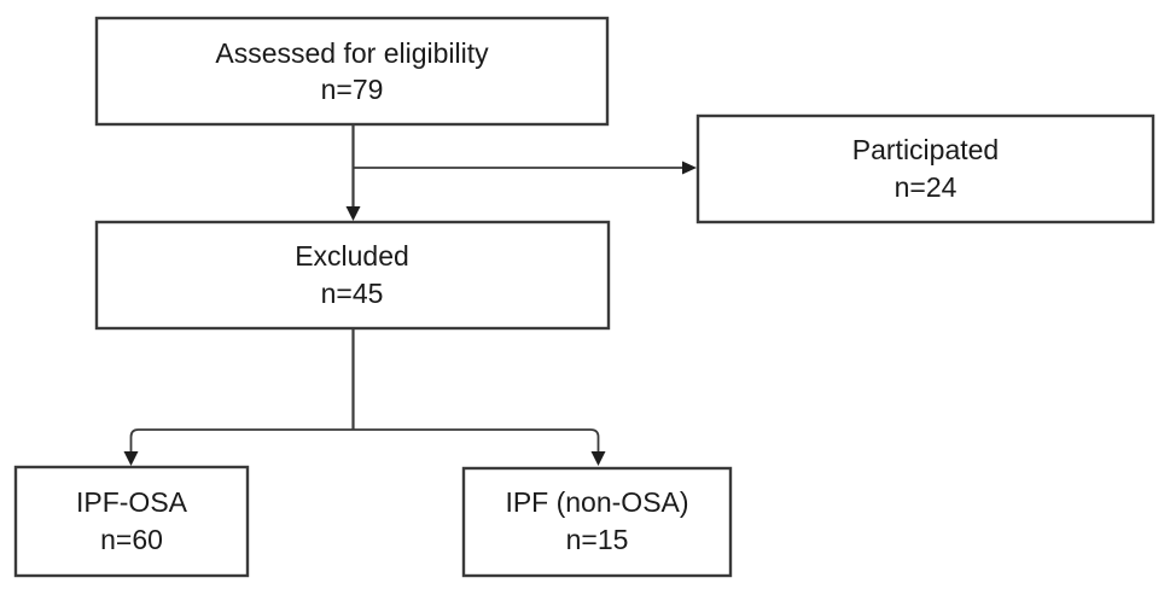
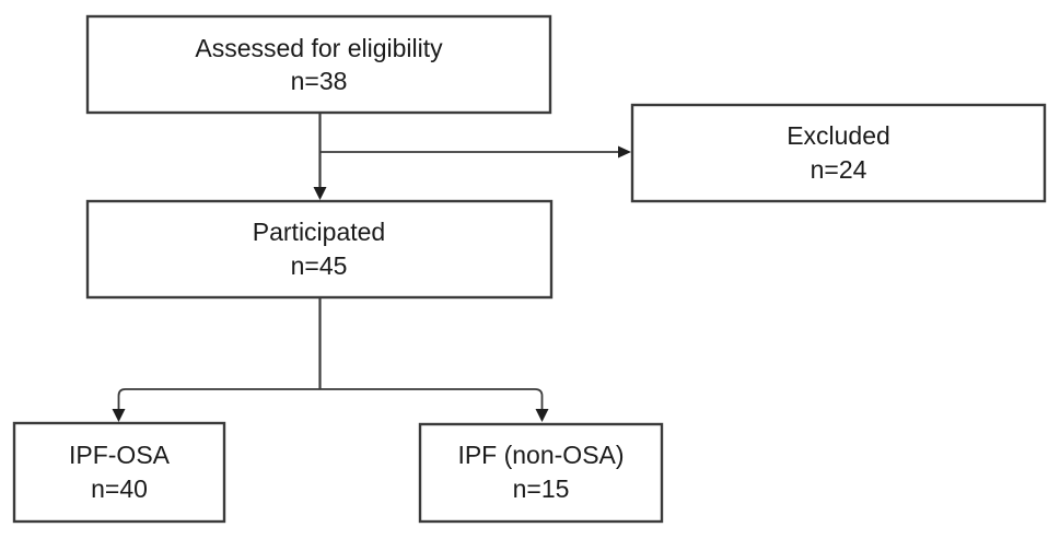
  Assessed for eligibility
- n=79
+ n=38
- Participated
+ Excluded
  n=24
- Excluded
+ Participated
  n=45
  IPF-OSA
- n=60
+ n=40
  IPF (non-OSA)
  n=15
